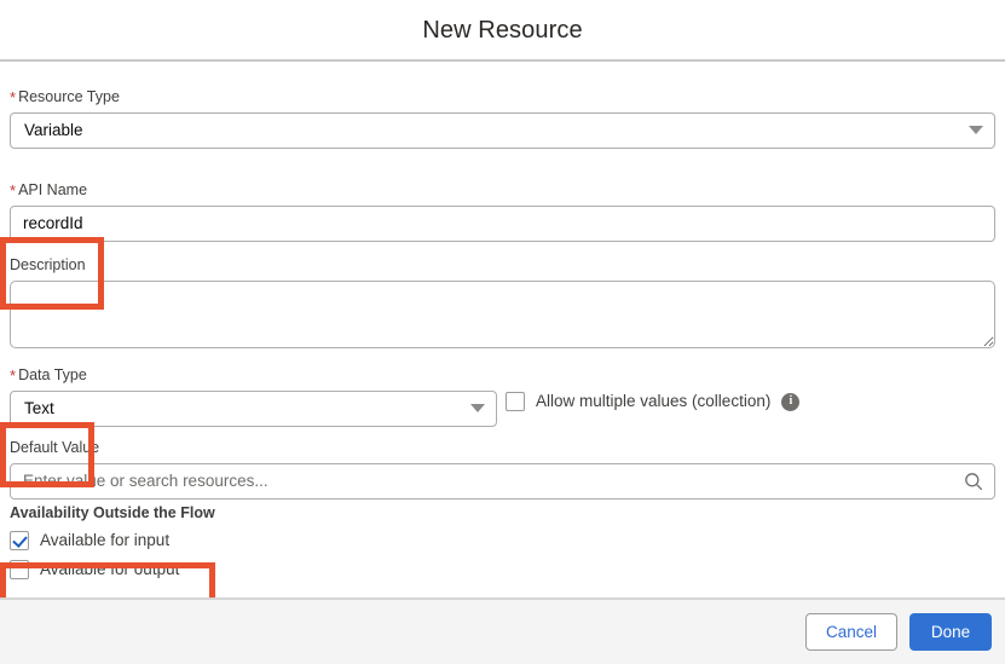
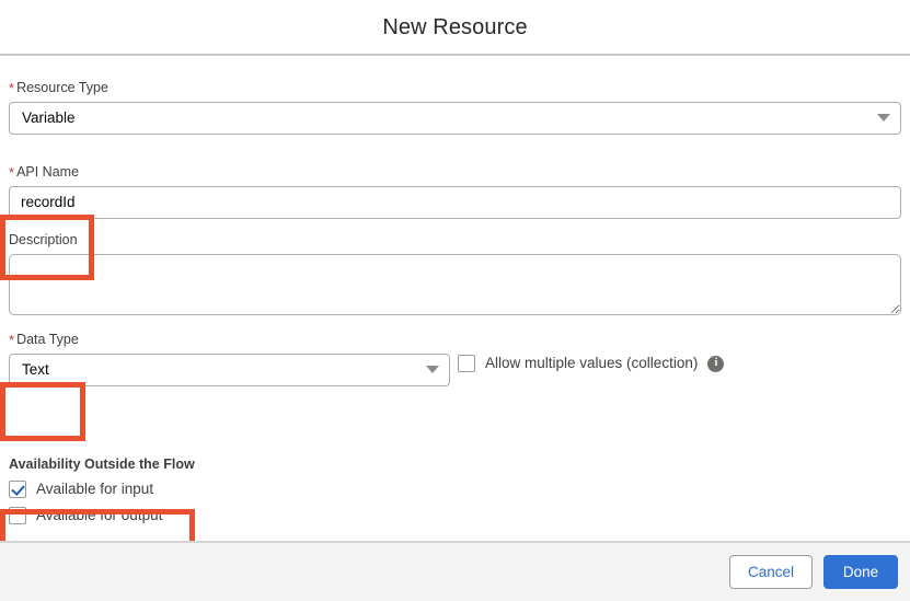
  New Resource
  * Resource Type
  Variable
  * API Name
  recordId
  Description
  * Data Type
  Text
  Allow multiple values (collection)
  i
- Default Value
- Enter value or search resources...
  Availability Outside the Flow
  Available for input
  Available for output
  Cancel
  Done
